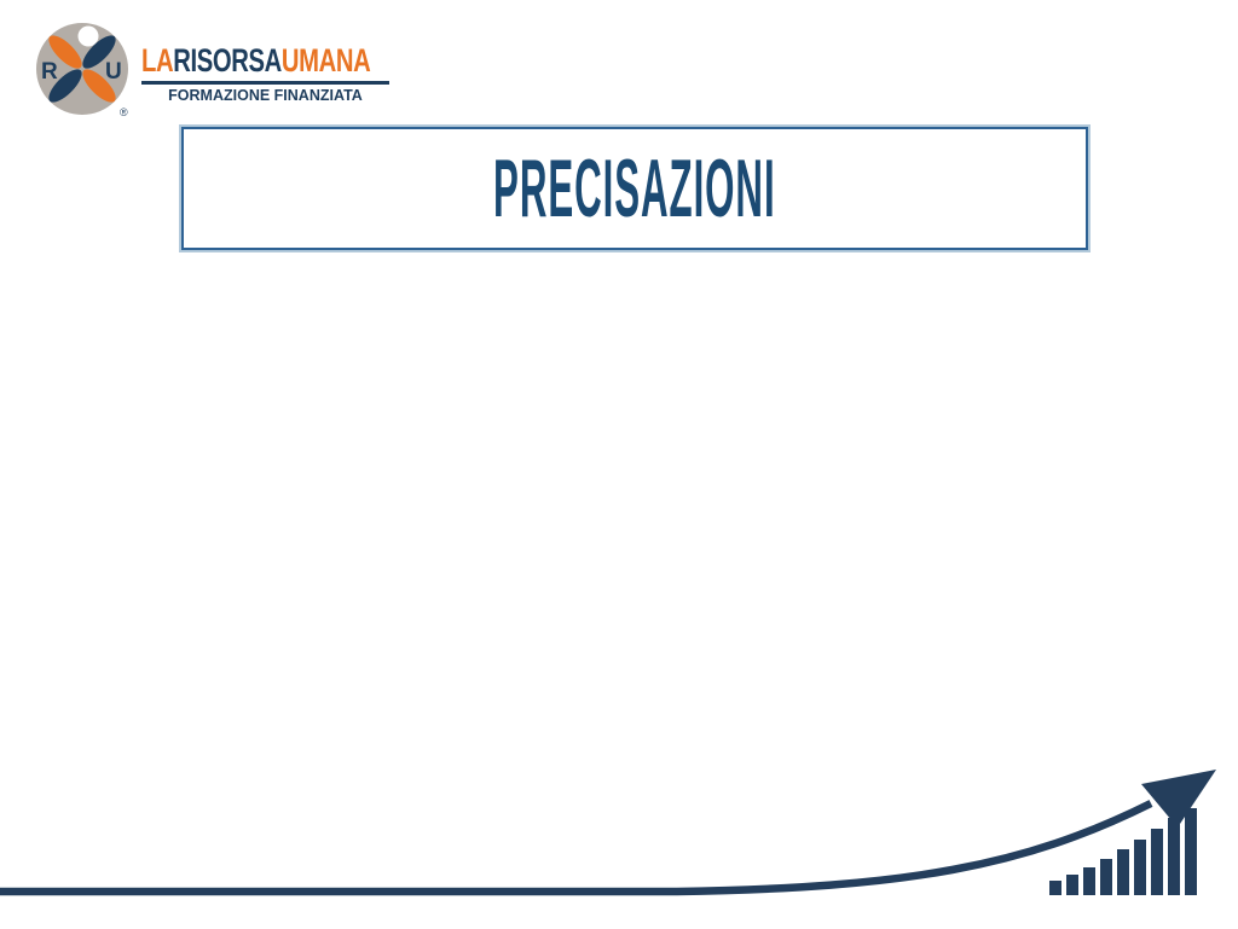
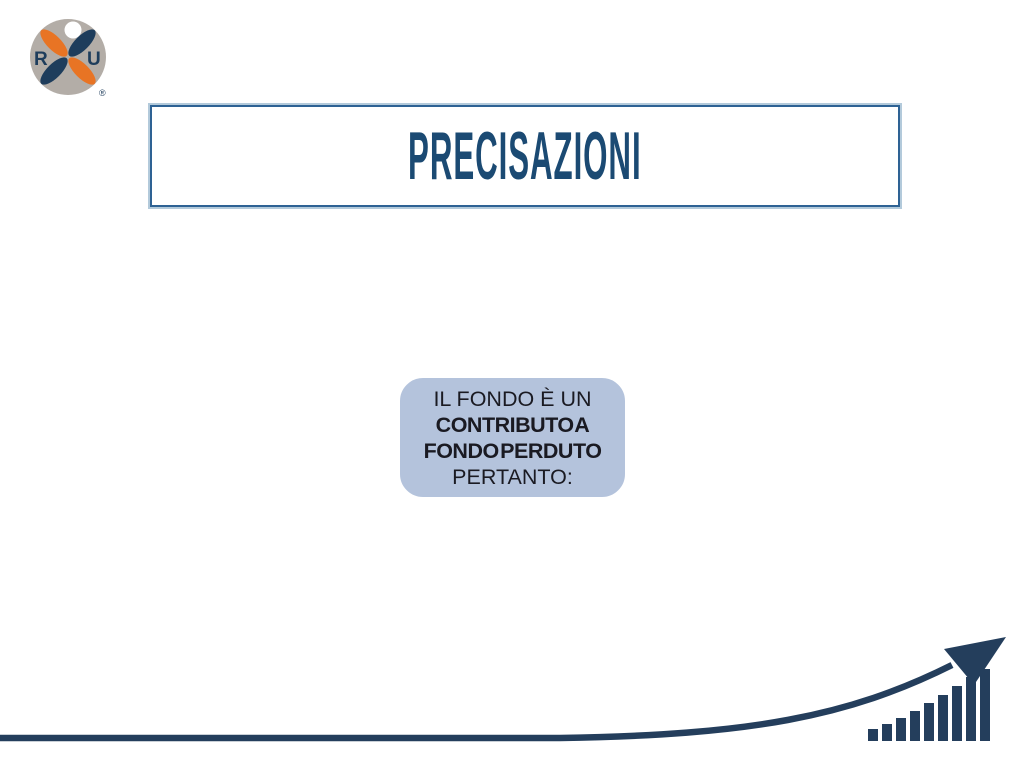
  R
  U
  ®
- LARISORSAUMANA
- FORMAZIONE FINANZIATA
  PRECISAZIONI
+ IL FONDO È UN
+ CONTRIBUTO A
+ FONDO PERDUTO
+ PERTANTO:
